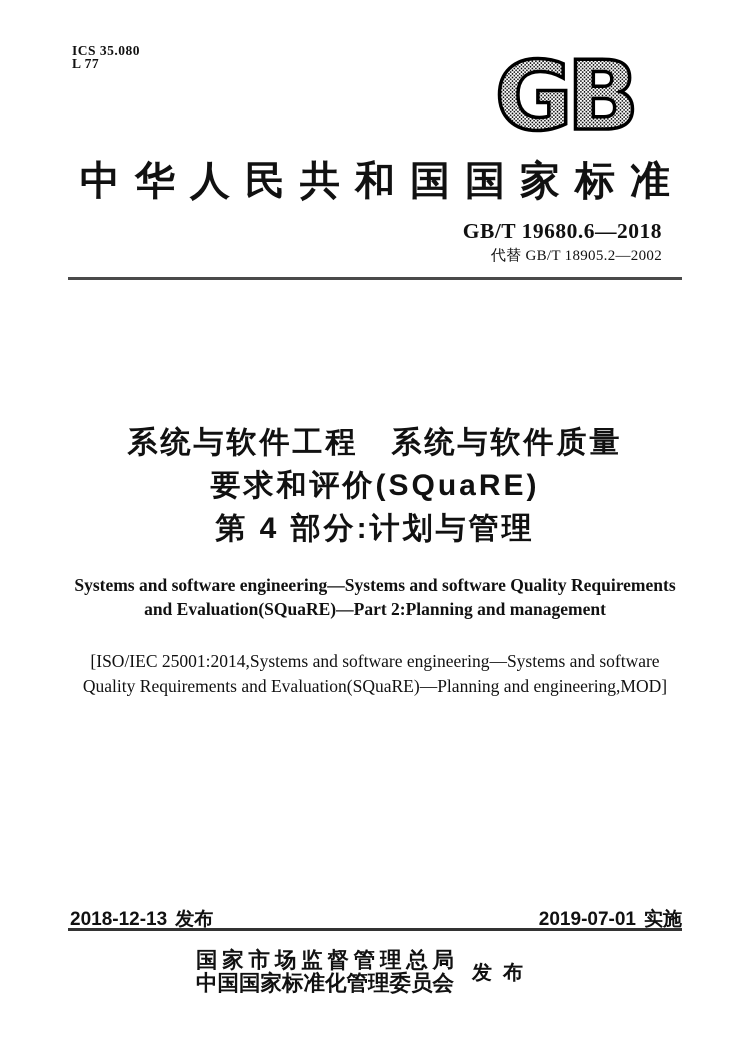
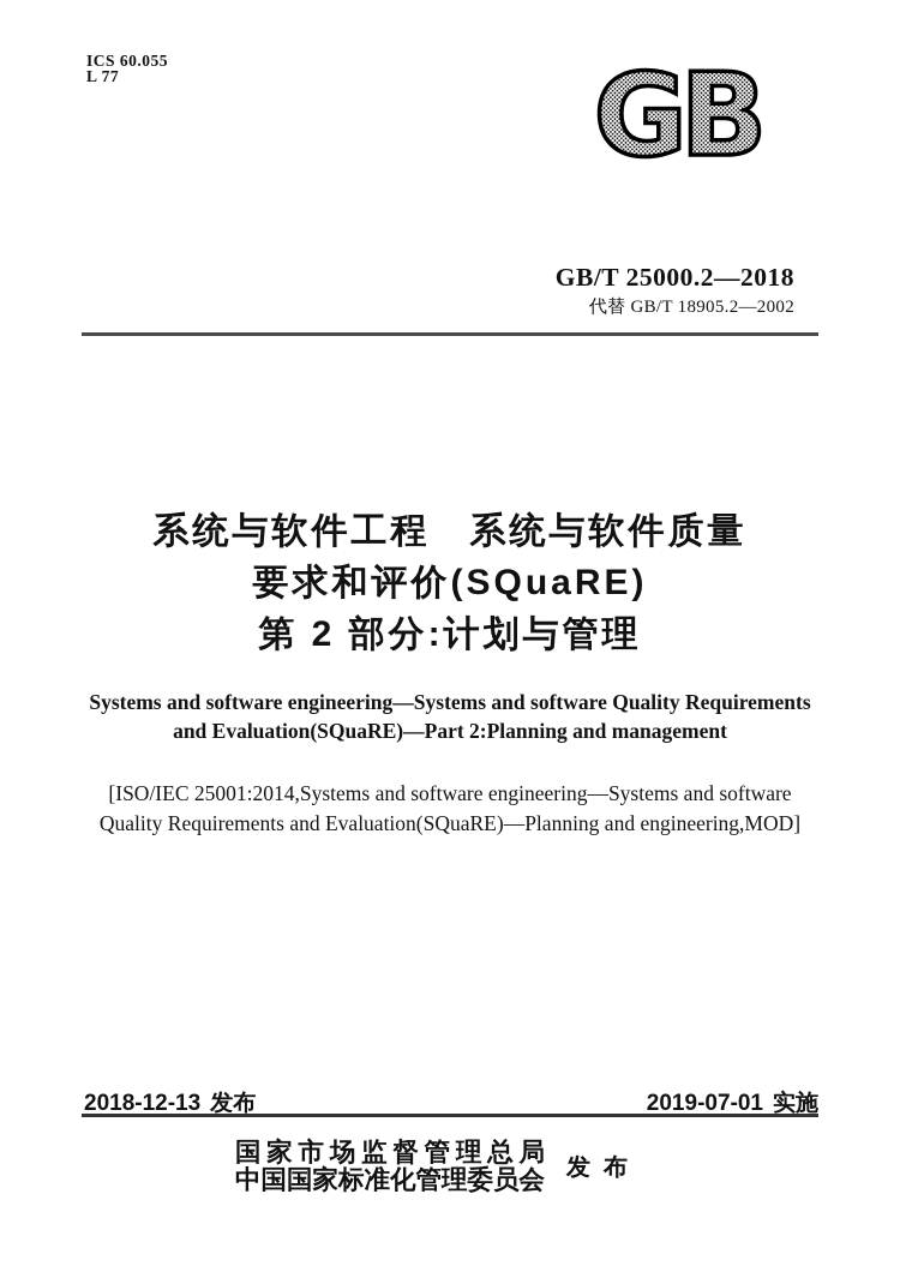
- ICS 35.080
+ ICS 60.055
  L 77
  GB
- 中华人民共和国国家标准
- GB/T 19680.6—2018
+ GB/T 25000.2—2018
  代替 GB/T 18905.2—2002
  系统与软件工程 系统与软件质量
  要求和评价(SQuaRE)
- 第 4 部分:计划与管理
+ 第 2 部分:计划与管理
  Systems and software engineering—Systems and software Quality Requirements
  and Evaluation(SQuaRE)—Part 2:Planning and management
  [ISO/IEC 25001:2014,Systems and software engineering—Systems and software
  Quality Requirements and Evaluation(SQuaRE)—Planning and engineering,MOD]
  2018-12-13 发布
  2019-07-01 实施
  国家市场监督管理总局
  中国国家标准化管理委员会
  发 布
